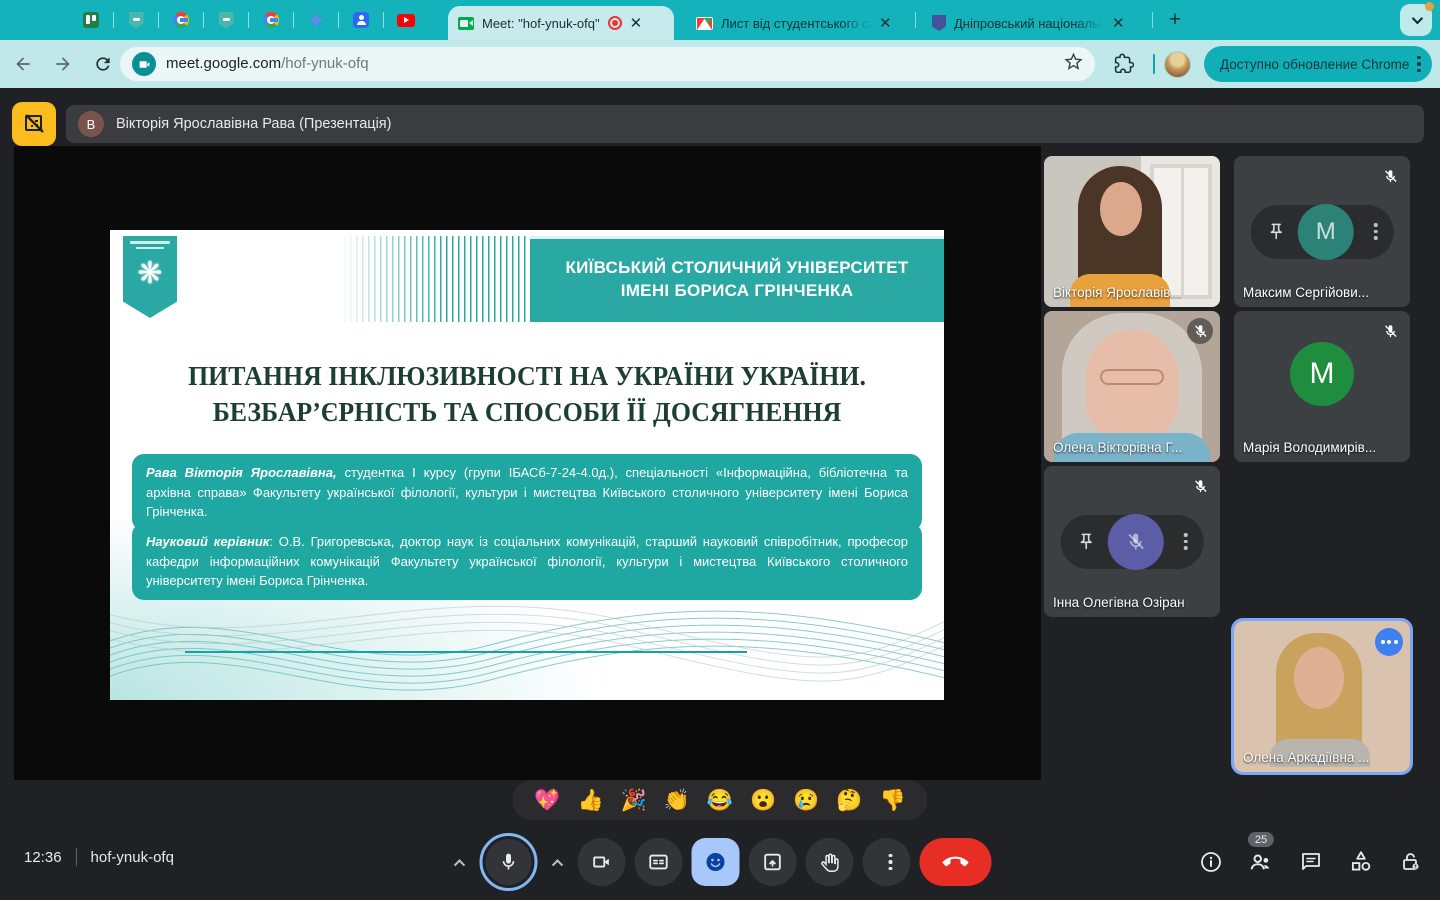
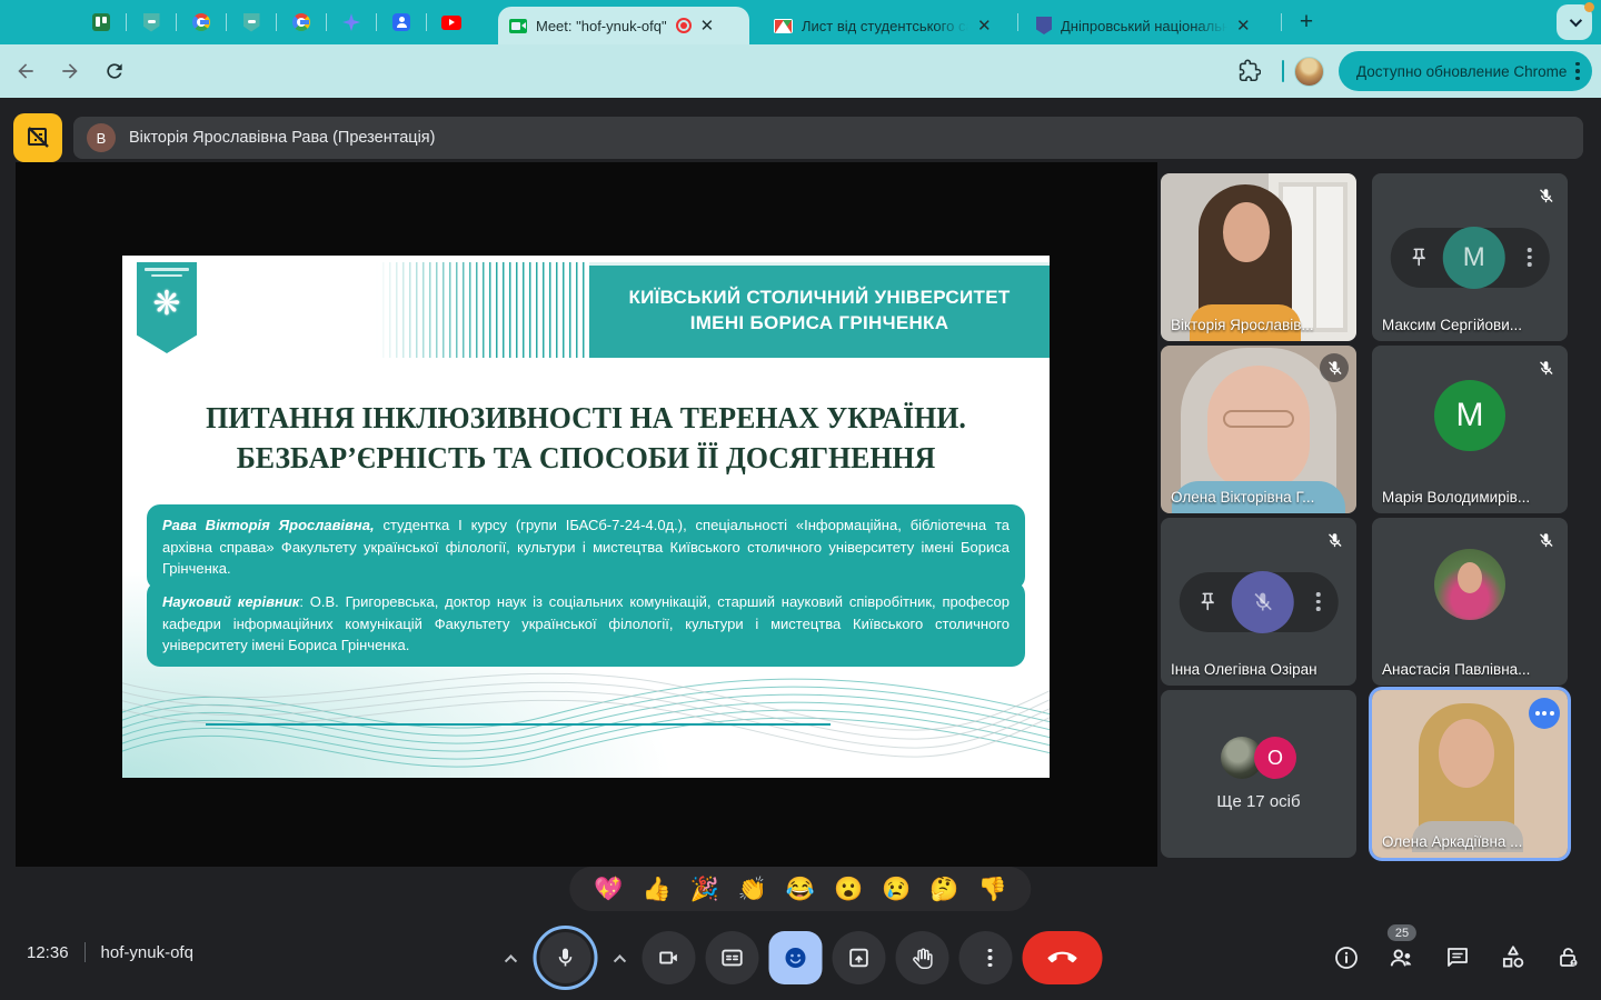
  Meet: "hof-ynuk-ofq"
  ✕
  Лист від студентського с
  ✕
  Дніпровський національн
  ✕
  +
- meet.google.com/hof-ynuk-ofq
  Доступно обновление Chrome
  В
  Вікторія Ярославівна Рава (Презентація)
  КИЇВСЬКИЙ СТОЛИЧНИЙ УНІВЕРСИТЕТ
  ІМЕНІ БОРИСА ГРІНЧЕНКА
  ❋
- ПИТАННЯ ІНКЛЮЗИВНОСТІ НА УКРАЇНИ УКРАЇНИ.
+ ПИТАННЯ ІНКЛЮЗИВНОСТІ НА ТЕРЕНАХ УКРАЇНИ.
  БЕЗБАР’ЄРНІСТЬ ТА СПОСОБИ ЇЇ ДОСЯГНЕННЯ
  Рава Вікторія Ярославівна, студентка І курсу (групи ІБАСб-7-24-4.0д.), спеціальності «Інформаційна, бібліотечна та архівна справа» Факультету української філології, культури і мистецтва Київського столичного університету імені Бориса Грінченка.
  Науковий керівник: О.В. Григоревська, доктор наук із соціальних комунікацій, старший науковий співробітник, професор кафедри інформаційних комунікацій Факультету української філології, культури і мистецтва Київського столичного університету імені Бориса Грінченка.
  Вікторія Ярославів...
  М
  Максим Сергійови...
  Олена Вікторівна Г...
  М
  Марія Володимирів...
  Інна Олегівна Озіран
+ Анастасія Павлівна...
+ О
+ Ще 17 осіб
  Олена Аркадіївна ...
  💖
  👍
  🎉
  👏
  😂
  😮
  😢
  🤔
  👎
  12:36
  hof-ynuk-ofq
  25
